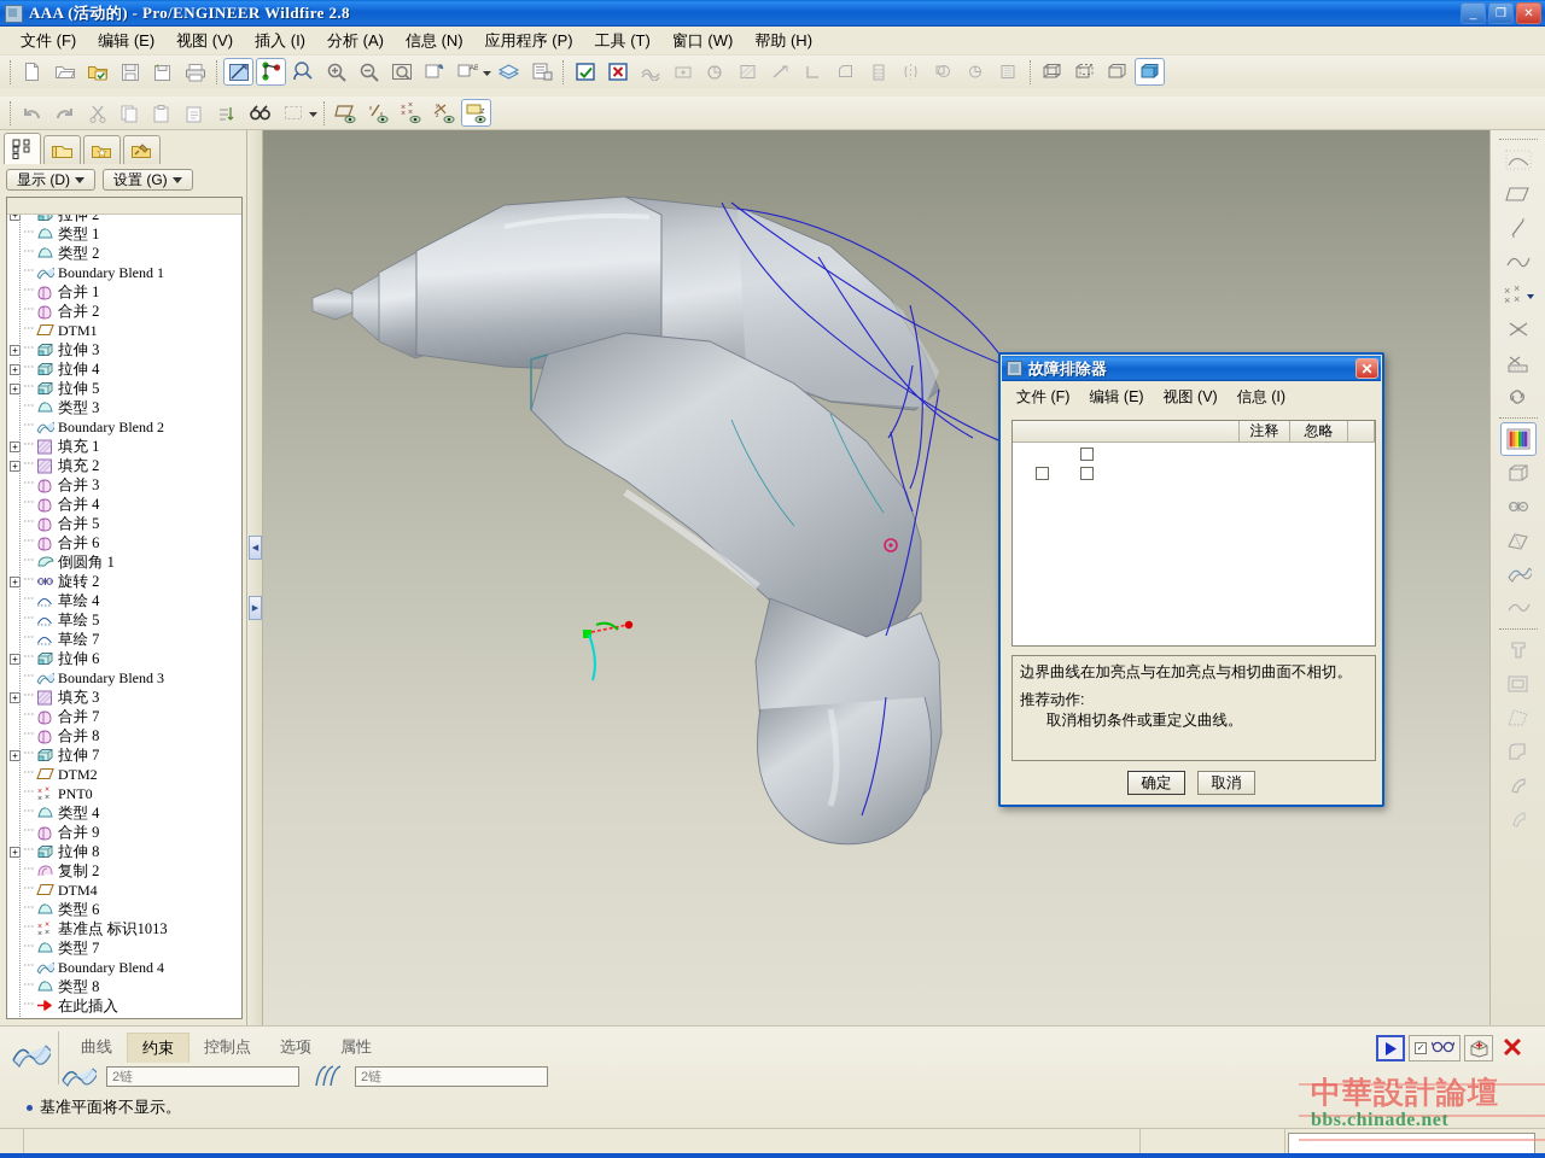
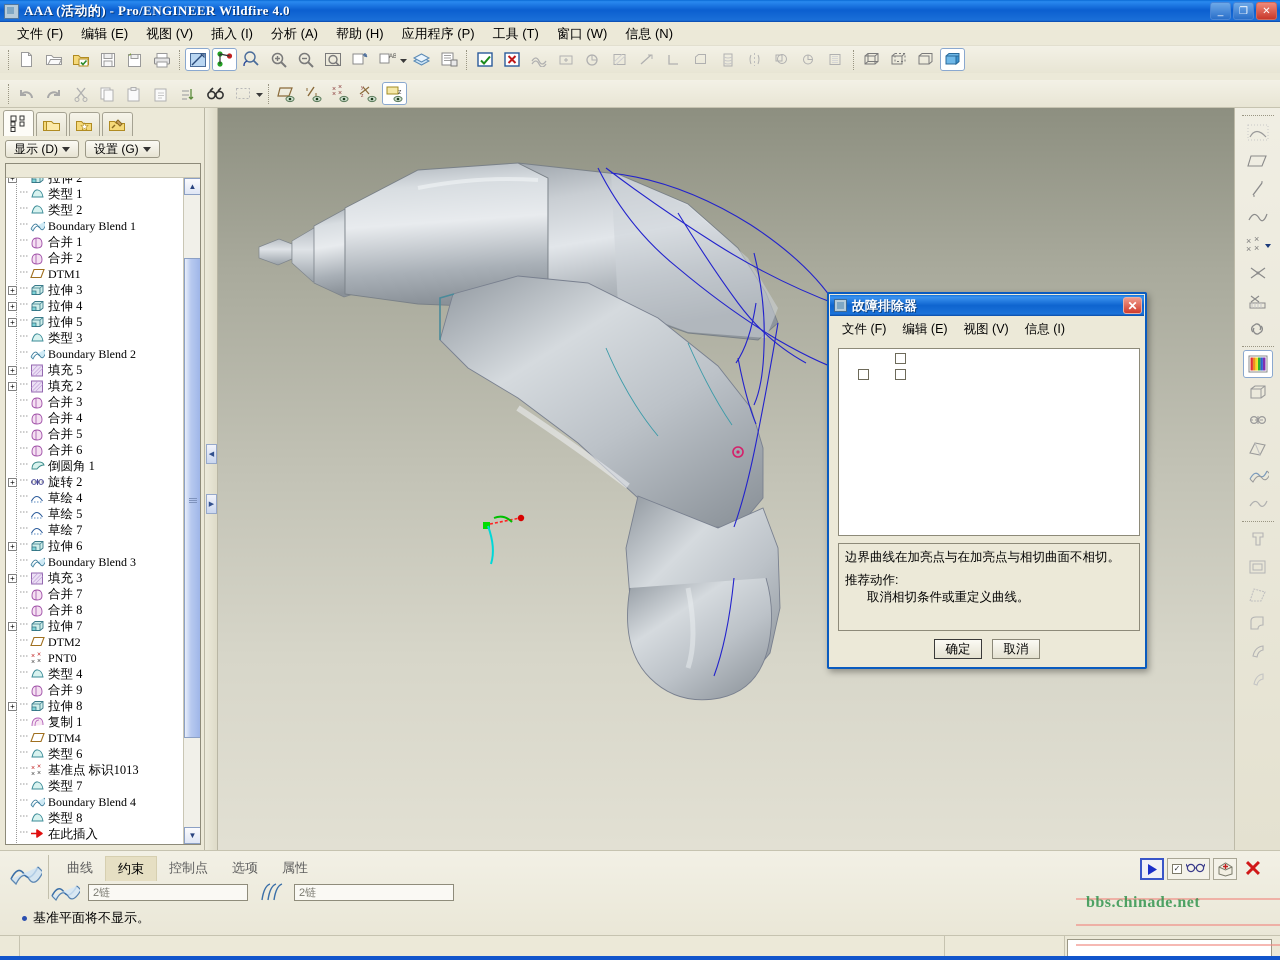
- AAA (活动的) - Pro/ENGINEER Wildfire 2.8
+ AAA (活动的) - Pro/ENGINEER Wildfire 4.0
  _
  ❐
  ✕
  文件 (F)
  编辑 (E)
  视图 (V)
  插入 (I)
  分析 (A)
- 信息 (N)
+ 帮助 (H)
  应用程序 (P)
  工具 (T)
  窗口 (W)
- 帮助 (H)
+ 信息 (N)
  显示 (D)
  设置 (G)
  +
  拉伸 2
  类型 1
  类型 2
  Boundary Blend 1
  合并 1
  合并 2
  DTM1
  +
  拉伸 3
  +
  拉伸 4
  +
  拉伸 5
  类型 3
  Boundary Blend 2
  +
- 填充 1
+ 填充 5
  +
  填充 2
  合并 3
  合并 4
  合并 5
  合并 6
  倒圆角 1
  +
  旋转 2
  草绘 4
  草绘 5
  草绘 7
  +
  拉伸 6
  Boundary Blend 3
  +
  填充 3
  合并 7
  合并 8
  +
  拉伸 7
  DTM2
  PNT0
  类型 4
  合并 9
  +
  拉伸 8
- 复制 2
+ 复制 1
  DTM4
  类型 6
  基准点 标识1013
  类型 7
  Boundary Blend 4
  类型 8
  在此插入
+ ▲
+ ▼
  ×
  ×
  ×
  ×
  曲线
  约束
  控制点
  选项
  属性
  2链
  2链
  基准平面将不显示。
  ✓
  ✕
- 中華設計論壇
  bbs.chinade.net
  故障排除器
  ✕
  文件 (F)
  编辑 (E)
  视图 (V)
  信息 (I)
- 注释
- 忽略
  边界曲线在加亮点与在加亮点与相切曲面不相切。
  推荐动作:
  取消相切条件或重定义曲线。
  确定
  取消
